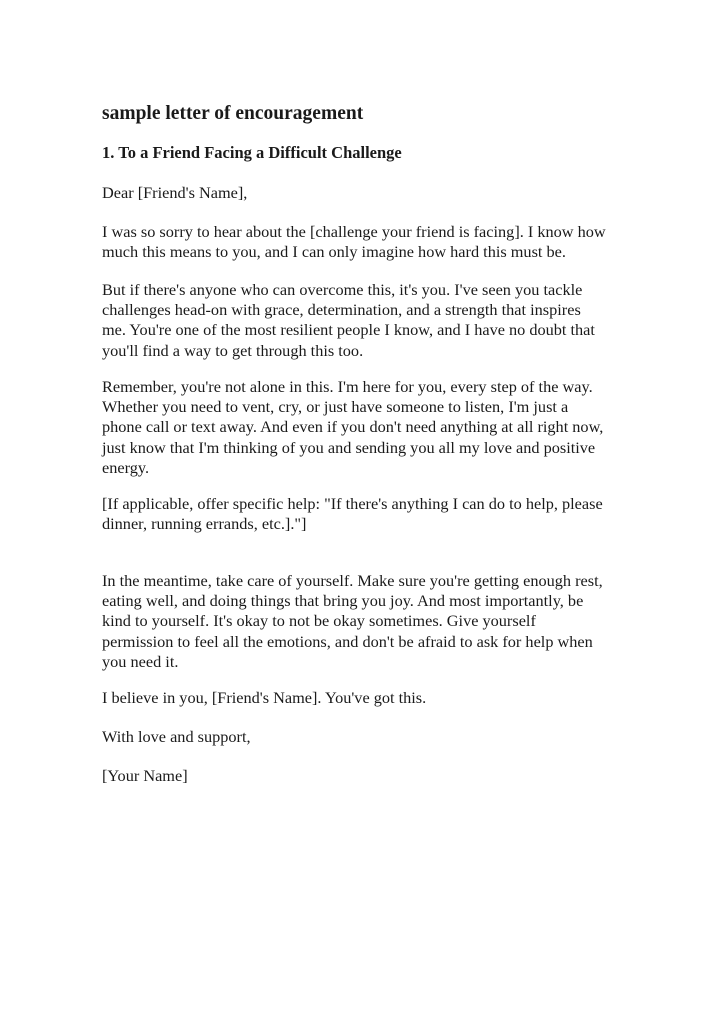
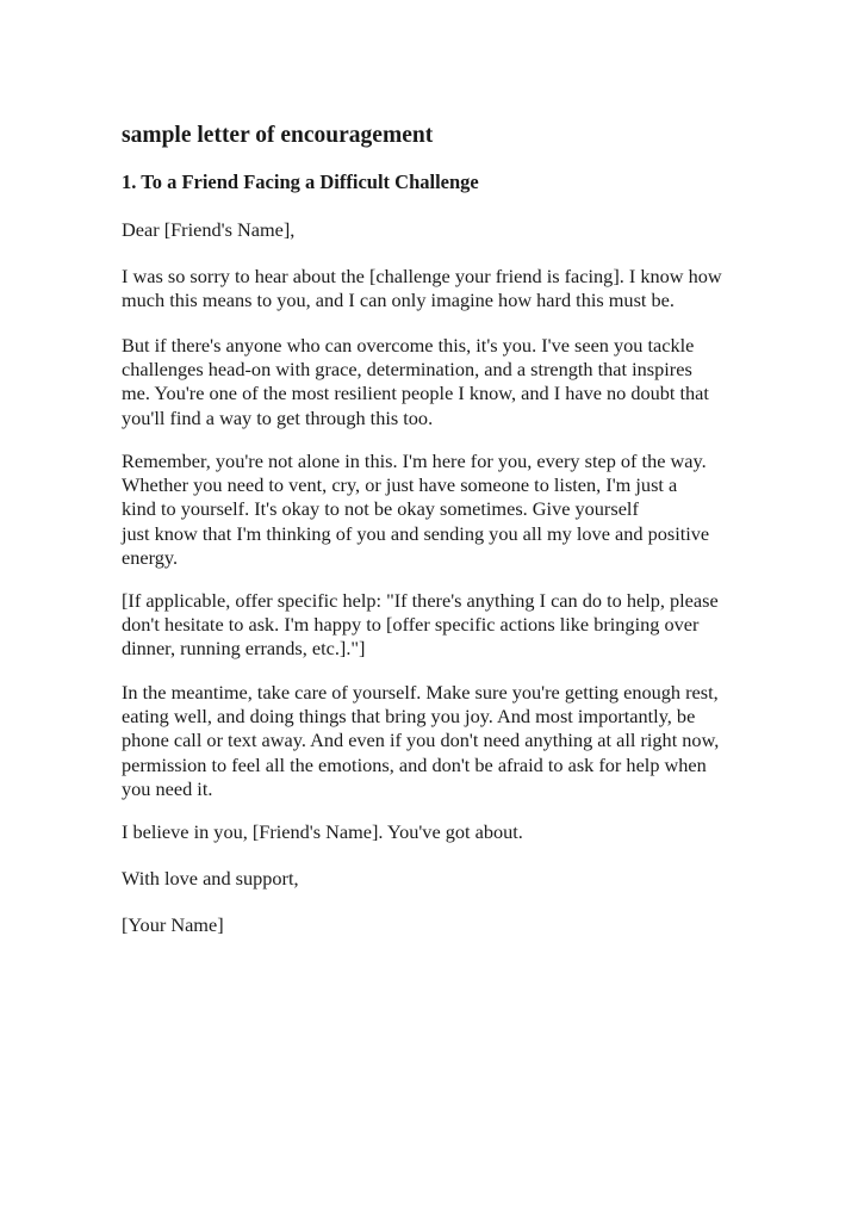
  sample letter of encouragement
  1. To a Friend Facing a Difficult Challenge
  Dear [Friend's Name],
  I was so sorry to hear about the [challenge your friend is facing]. I know how
  much this means to you, and I can only imagine how hard this must be.
  But if there's anyone who can overcome this, it's you. I've seen you tackle
  challenges head-on with grace, determination, and a strength that inspires
  me. You're one of the most resilient people I know, and I have no doubt that
  you'll find a way to get through this too.
  Remember, you're not alone in this. I'm here for you, every step of the way.
  Whether you need to vent, cry, or just have someone to listen, I'm just a
- phone call or text away. And even if you don't need anything at all right now,
+ kind to yourself. It's okay to not be okay sometimes. Give yourself
  just know that I'm thinking of you and sending you all my love and positive
  energy.
  [If applicable, offer specific help: "If there's anything I can do to help, please
+ don't hesitate to ask. I'm happy to [offer specific actions like bringing over
  dinner, running errands, etc.]."]
  In the meantime, take care of yourself. Make sure you're getting enough rest,
  eating well, and doing things that bring you joy. And most importantly, be
- kind to yourself. It's okay to not be okay sometimes. Give yourself
+ phone call or text away. And even if you don't need anything at all right now,
  permission to feel all the emotions, and don't be afraid to ask for help when
  you need it.
- I believe in you, [Friend's Name]. You've got this.
+ I believe in you, [Friend's Name]. You've got about.
  With love and support,
  [Your Name]
